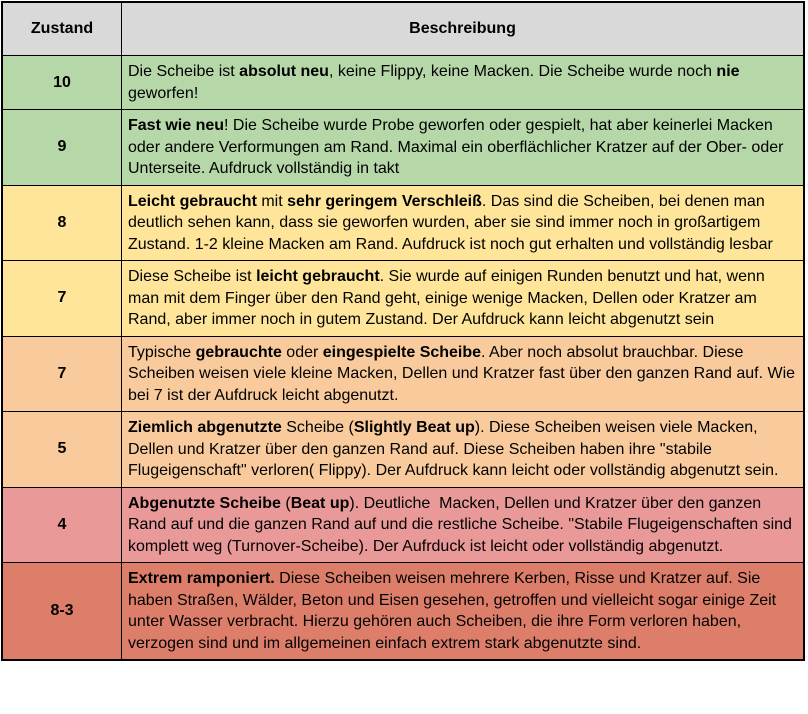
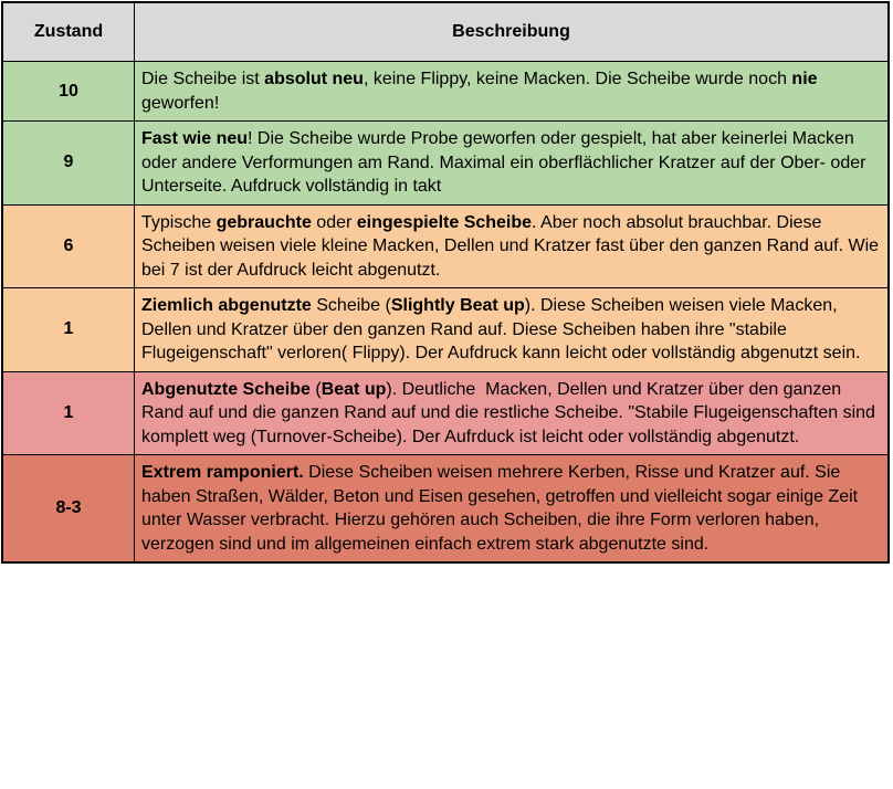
  Zustand	Beschreibung
  10	Die Scheibe ist absolut neu, keine Flippy, keine Macken. Die Scheibe wurde noch nie geworfen!
  9	Fast wie neu! Die Scheibe wurde Probe geworfen oder gespielt, hat aber keinerlei Macken oder andere Verformungen am Rand. Maximal ein oberflächlicher Kratzer auf der Ober- oder Unterseite. Aufdruck vollständig in takt
- 8	Leicht gebraucht mit sehr geringem Verschleiß. Das sind die Scheiben, bei denen man deutlich sehen kann, dass sie geworfen wurden, aber sie sind immer noch in großartigem Zustand. 1-2 kleine Macken am Rand. Aufdruck ist noch gut erhalten und vollständig lesbar
- 7	Diese Scheibe ist leicht gebraucht. Sie wurde auf einigen Runden benutzt und hat, wenn man mit dem Finger über den Rand geht, einige wenige Macken, Dellen oder Kratzer am Rand, aber immer noch in gutem Zustand. Der Aufdruck kann leicht abgenutzt sein
- 7	Typische gebrauchte oder eingespielte Scheibe. Aber noch absolut brauchbar. Diese Scheiben weisen viele kleine Macken, Dellen und Kratzer fast über den ganzen Rand auf. Wie bei 7 ist der Aufdruck leicht abgenutzt.
+ 6	Typische gebrauchte oder eingespielte Scheibe. Aber noch absolut brauchbar. Diese Scheiben weisen viele kleine Macken, Dellen und Kratzer fast über den ganzen Rand auf. Wie bei 7 ist der Aufdruck leicht abgenutzt.
- 5	Ziemlich abgenutzte Scheibe (Slightly Beat up). Diese Scheiben weisen viele Macken, Dellen und Kratzer über den ganzen Rand auf. Diese Scheiben haben ihre "stabile Flugeigenschaft" verloren( Flippy). Der Aufdruck kann leicht oder vollständig abgenutzt sein.
+ 1	Ziemlich abgenutzte Scheibe (Slightly Beat up). Diese Scheiben weisen viele Macken, Dellen und Kratzer über den ganzen Rand auf. Diese Scheiben haben ihre "stabile Flugeigenschaft" verloren( Flippy). Der Aufdruck kann leicht oder vollständig abgenutzt sein.
- 4	Abgenutzte Scheibe (Beat up). Deutliche Macken, Dellen und Kratzer über den ganzen Rand auf und die ganzen Rand auf und die restliche Scheibe. "Stabile Flugeigenschaften sind komplett weg (Turnover-Scheibe). Der Aufrduck ist leicht oder vollständig abgenutzt.
+ 1	Abgenutzte Scheibe (Beat up). Deutliche Macken, Dellen und Kratzer über den ganzen Rand auf und die ganzen Rand auf und die restliche Scheibe. "Stabile Flugeigenschaften sind komplett weg (Turnover-Scheibe). Der Aufrduck ist leicht oder vollständig abgenutzt.
  8-3	Extrem ramponiert. Diese Scheiben weisen mehrere Kerben, Risse und Kratzer auf. Sie haben Straßen, Wälder, Beton und Eisen gesehen, getroffen und vielleicht sogar einige Zeit unter Wasser verbracht. Hierzu gehören auch Scheiben, die ihre Form verloren haben, verzogen sind und im allgemeinen einfach extrem stark abgenutzte sind.
